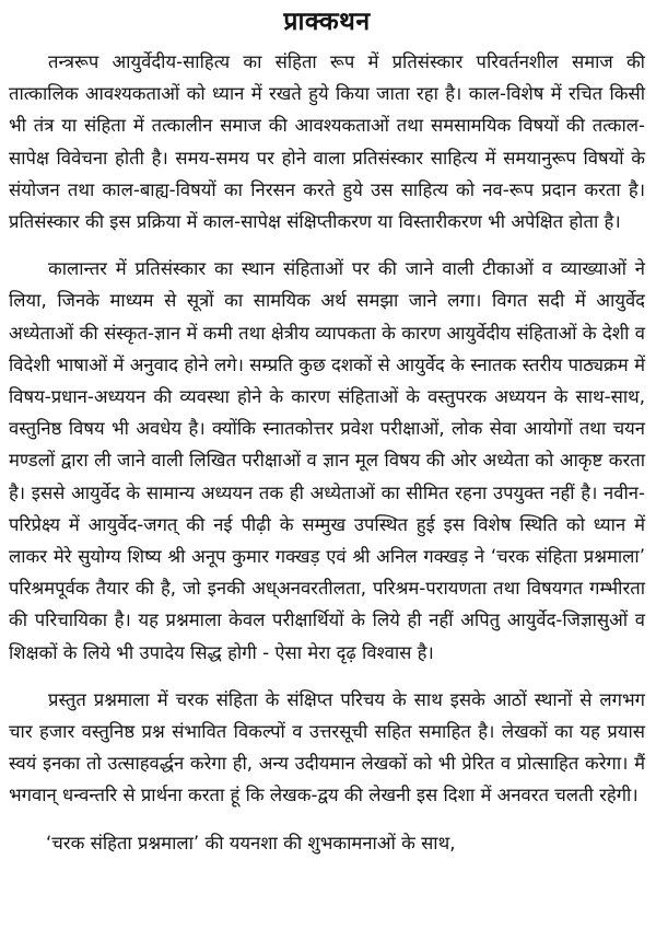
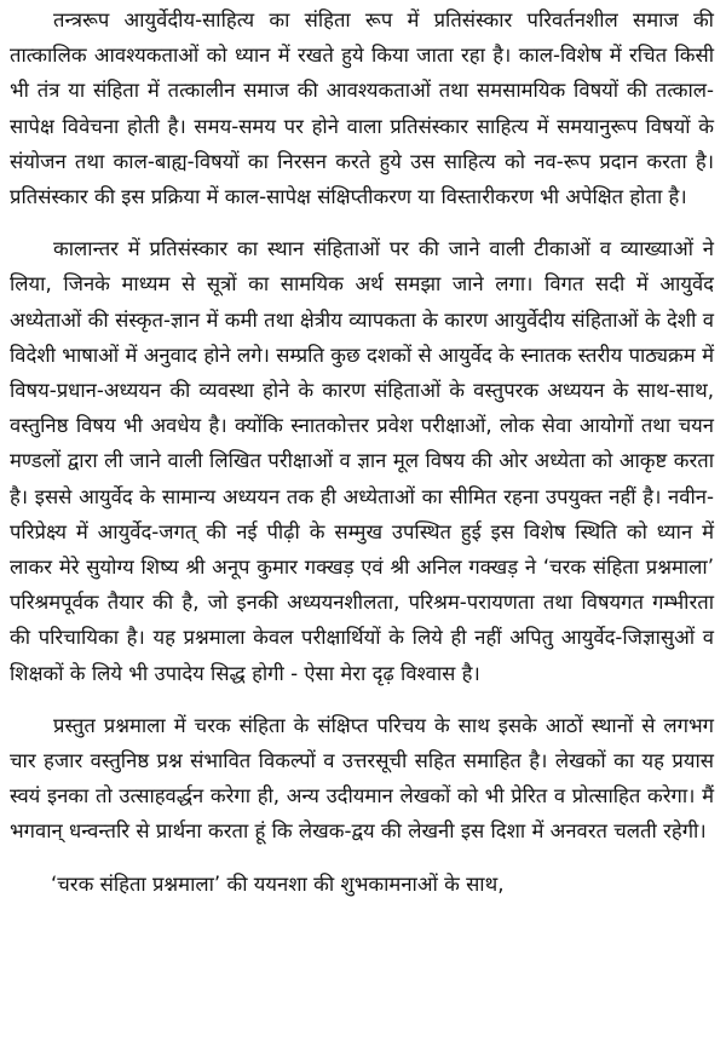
- प्राक्कथन
  तन्त्ररूप आयुर्वेदीय-साहित्य का संहिता रूप में प्रतिसंस्कार परिवर्तनशील समाज की तात्कालिक आवश्यकताओं को ध्यान में रखते हुये किया जाता रहा है। काल-विशेष में रचित किसी भी तंत्र या संहिता में तत्कालीन समाज की आवश्यकताओं तथा समसामयिक विषयों की तत्काल-सापेक्ष विवेचना होती है। समय-समय पर होने वाला प्रतिसंस्कार साहित्य में समयानुरूप विषयों के संयोजन तथा काल-बाह्य-विषयों का निरसन करते हुये उस साहित्य को नव-रूप प्रदान करता है। प्रतिसंस्कार की इस प्रक्रिया में काल-सापेक्ष संक्षिप्तीकरण या विस्तारीकरण भी अपेक्षित होता है।
- कालान्तर में प्रतिसंस्कार का स्थान संहिताओं पर की जाने वाली टीकाओं व व्याख्याओं ने लिया, जिनके माध्यम से सूत्रों का सामयिक अर्थ समझा जाने लगा। विगत सदी में आयुर्वेद अध्येताओं की संस्कृत-ज्ञान में कमी तथा क्षेत्रीय व्यापकता के कारण आयुर्वेदीय संहिताओं के देशी व विदेशी भाषाओं में अनुवाद होने लगे। सम्प्रति कुछ दशकों से आयुर्वेद के स्नातक स्तरीय पाठ्यक्रम में विषय-प्रधान-अध्ययन की व्यवस्था होने के कारण संहिताओं के वस्तुपरक अध्ययन के साथ-साथ, वस्तुनिष्ठ विषय भी अवधेय है। क्योंकि स्नातकोत्तर प्रवेश परीक्षाओं, लोक सेवा आयोगों तथा चयन मण्डलों द्वारा ली जाने वाली लिखित परीक्षाओं व ज्ञान मूल विषय की ओर अध्येता को आकृष्ट करता है। इससे आयुर्वेद के सामान्य अध्ययन तक ही अध्येताओं का सीमित रहना उपयुक्त नहीं है। नवीन-परिप्रेक्ष्य में आयुर्वेद-जगत् की नई पीढ़ी के सम्मुख उपस्थित हुई इस विशेष स्थिति को ध्यान में लाकर मेरे सुयोग्य शिष्य श्री अनूप कुमार गक्खड़ एवं श्री अनिल गक्खड़ ने ‘चरक संहिता प्रश्नमाला’ परिश्रमपूर्वक तैयार की है, जो इनकी अध्अनवरतीलता, परिश्रम-परायणता तथा विषयगत गम्भीरता की परिचायिका है। यह प्रश्नमाला केवल परीक्षार्थियों के लिये ही नहीं अपितु आयुर्वेद-जिज्ञासुओं व शिक्षकों के लिये भी उपादेय सिद्ध होगी - ऐसा मेरा दृढ़ विश्वास है।
+ कालान्तर में प्रतिसंस्कार का स्थान संहिताओं पर की जाने वाली टीकाओं व व्याख्याओं ने लिया, जिनके माध्यम से सूत्रों का सामयिक अर्थ समझा जाने लगा। विगत सदी में आयुर्वेद अध्येताओं की संस्कृत-ज्ञान में कमी तथा क्षेत्रीय व्यापकता के कारण आयुर्वेदीय संहिताओं के देशी व विदेशी भाषाओं में अनुवाद होने लगे। सम्प्रति कुछ दशकों से आयुर्वेद के स्नातक स्तरीय पाठ्यक्रम में विषय-प्रधान-अध्ययन की व्यवस्था होने के कारण संहिताओं के वस्तुपरक अध्ययन के साथ-साथ, वस्तुनिष्ठ विषय भी अवधेय है। क्योंकि स्नातकोत्तर प्रवेश परीक्षाओं, लोक सेवा आयोगों तथा चयन मण्डलों द्वारा ली जाने वाली लिखित परीक्षाओं व ज्ञान मूल विषय की ओर अध्येता को आकृष्ट करता है। इससे आयुर्वेद के सामान्य अध्ययन तक ही अध्येताओं का सीमित रहना उपयुक्त नहीं है। नवीन-परिप्रेक्ष्य में आयुर्वेद-जगत् की नई पीढ़ी के सम्मुख उपस्थित हुई इस विशेष स्थिति को ध्यान में लाकर मेरे सुयोग्य शिष्य श्री अनूप कुमार गक्खड़ एवं श्री अनिल गक्खड़ ने ‘चरक संहिता प्रश्नमाला’ परिश्रमपूर्वक तैयार की है, जो इनकी अध्ययनशीलता, परिश्रम-परायणता तथा विषयगत गम्भीरता की परिचायिका है। यह प्रश्नमाला केवल परीक्षार्थियों के लिये ही नहीं अपितु आयुर्वेद-जिज्ञासुओं व शिक्षकों के लिये भी उपादेय सिद्ध होगी - ऐसा मेरा दृढ़ विश्वास है।
  प्रस्तुत प्रश्नमाला में चरक संहिता के संक्षिप्त परिचय के साथ इसके आठों स्थानों से लगभग चार हजार वस्तुनिष्ठ प्रश्न संभावित विकल्पों व उत्तरसूची सहित समाहित है। लेखकों का यह प्रयास स्वयं इनका तो उत्साहवर्द्धन करेगा ही, अन्य उदीयमान लेखकों को भी प्रेरित व प्रोत्साहित करेगा। मैं भगवान् धन्वन्तरि से प्रार्थना करता हूं कि लेखक-द्वय की लेखनी इस दिशा में अनवरत चलती रहेगी।
  ‘चरक संहिता प्रश्नमाला’ की ययनशा की शुभकामनाओं के साथ,
